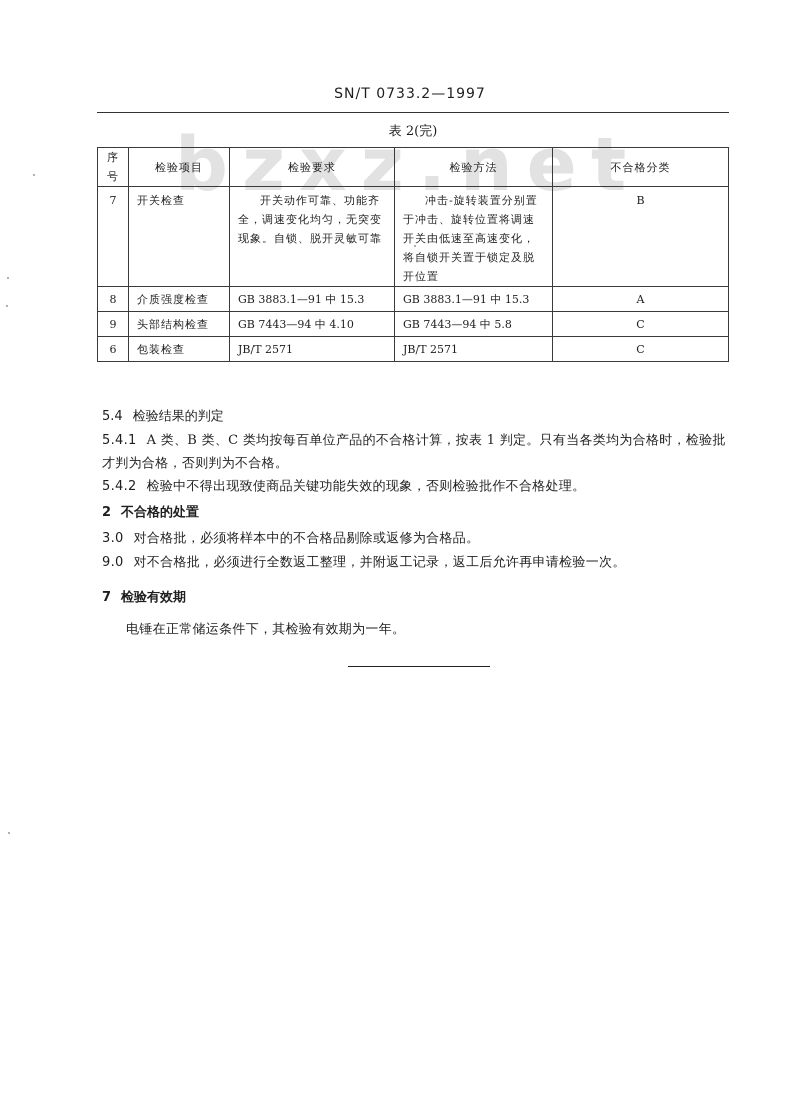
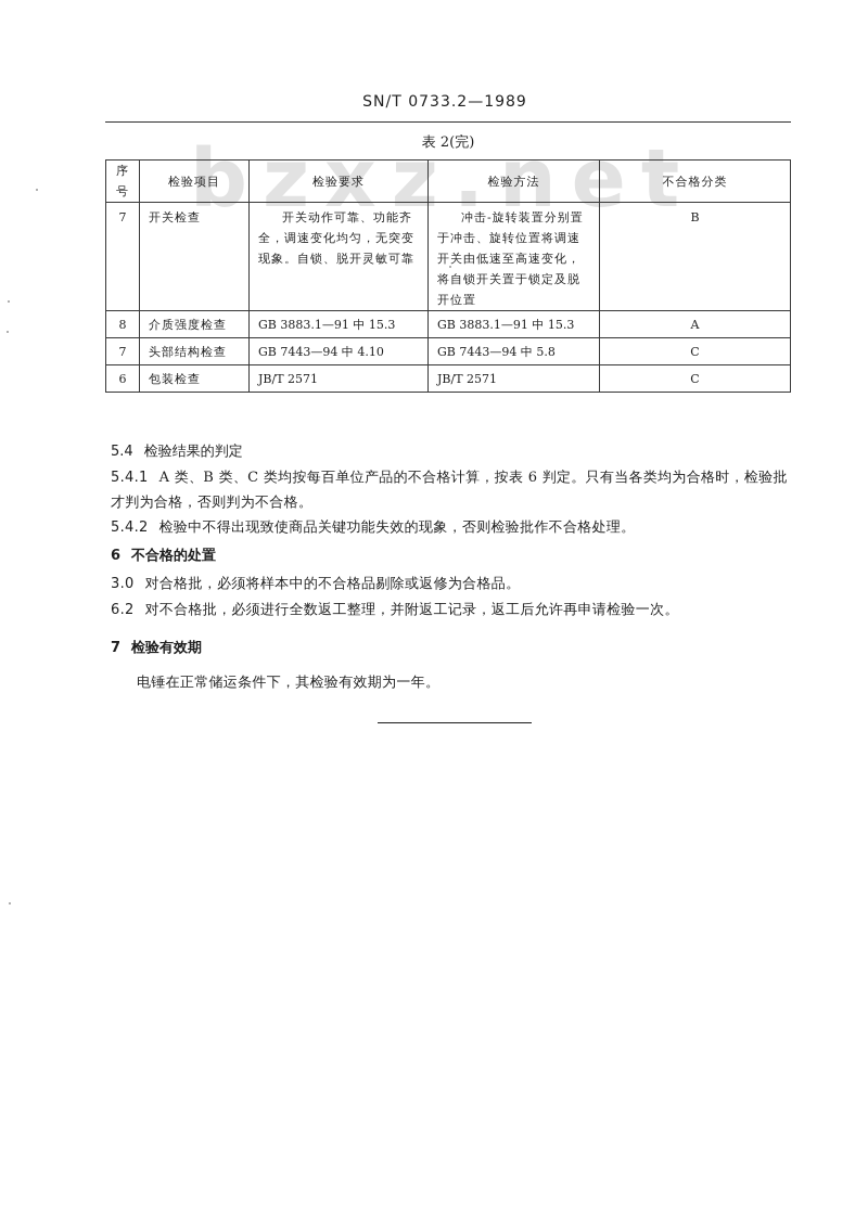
  bzxz.net
- SN/T 0733.2—1997
+ SN/T 0733.2—1989
  表 2(完)
  序号	检验项目	检验要求	检验方法	不合格分类
  7	开关检查	开关动作可靠、功能齐全，调速变化均匀，无突变现象。自锁、脱开灵敏可靠	冲击-旋转装置分别置于冲击、旋转位置将调速开关由低速至高速变化，将自锁开关置于锁定及脱开位置	B
  8	介质强度检查	GB 3883.1—91 中 15.3	GB 3883.1—91 中 15.3	A
- 9	头部结构检查	GB 7443—94 中 4.10	GB 7443—94 中 5.8	C
+ 7	头部结构检查	GB 7443—94 中 4.10	GB 7443—94 中 5.8	C
  6	包装检查	JB/T 2571	JB/T 2571	C
  5.4 检验结果的判定
- 5.4.1 A 类、B 类、C 类均按每百单位产品的不合格计算，按表 1 判定。只有当各类均为合格时，检验批
+ 5.4.1 A 类、B 类、C 类均按每百单位产品的不合格计算，按表 6 判定。只有当各类均为合格时，检验批
  才判为合格，否则判为不合格。
  5.4.2 检验中不得出现致使商品关键功能失效的现象，否则检验批作不合格处理。
- 2 不合格的处置
+ 6 不合格的处置
  3.0 对合格批，必须将样本中的不合格品剔除或返修为合格品。
- 9.0 对不合格批，必须进行全数返工整理，并附返工记录，返工后允许再申请检验一次。
+ 6.2 对不合格批，必须进行全数返工整理，并附返工记录，返工后允许再申请检验一次。
  7 检验有效期
  电锤在正常储运条件下，其检验有效期为一年。
